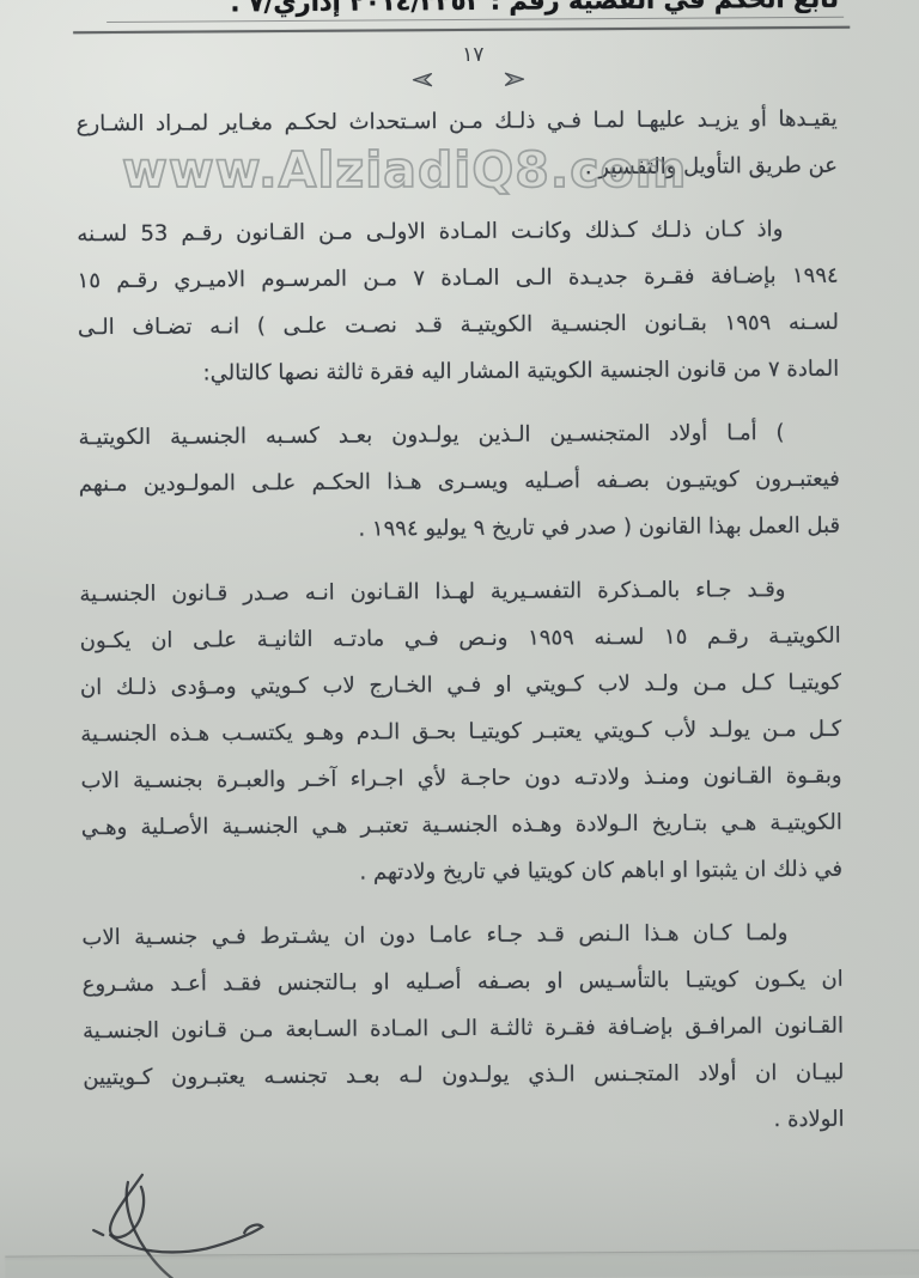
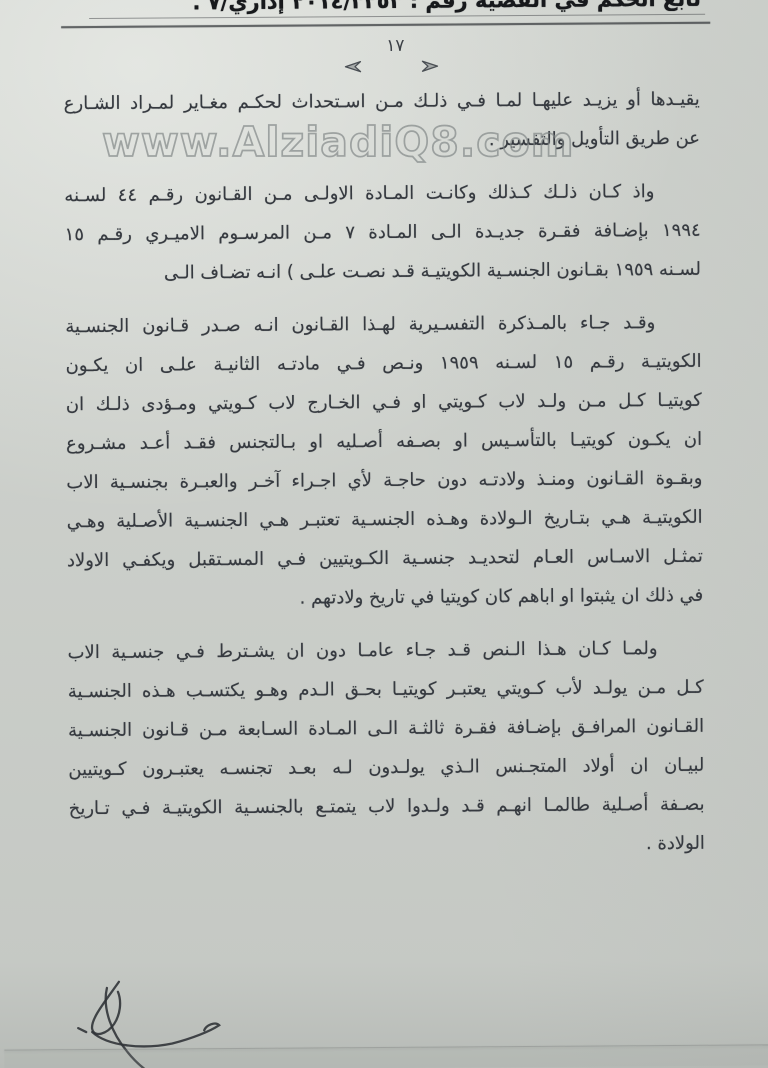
  ١٧
  يقيـدها أو يزيـد عليهـا لمـا فـي ذلـك مـن اسـتحداث لحكـم مغـاير لمـراد الشـارع
  عن طريق التأويل والتفسير .
- واذ كـان ذلـك كـذلك وكانـت المـادة الاولـى مـن القـانون رقـم 53 لسـنه
+ واذ كـان ذلـك كـذلك وكانـت المـادة الاولـى مـن القـانون رقـم ٤٤ لسـنه
  ١٩٩٤ بإضـافة فقـرة جديـدة الـى المـادة ٧ مـن المرسـوم الاميـري رقـم ١٥
  لسـنه ١٩٥٩ بقـانون الجنسـية الكويتيـة قـد نصـت علـى ) انـه تضـاف الـى
- المادة ٧ من قانون الجنسية الكويتية المشار اليه فقرة ثالثة نصها كالتالي:
- ) أمـا أولاد المتجنسـين الـذين يولـدون بعـد كسـبه الجنسـية الكويتيـة
- فيعتبـرون كويتيـون بصـفه أصـليه ويسـرى هـذا الحكـم علـى المولـودين مـنهم
- قبل العمل بهذا القانون ( صدر في تاريخ ٩ يوليو ١٩٩٤ .
  وقـد جـاء بالمـذكرة التفسـيرية لهـذا القـانون انـه صـدر قـانون الجنسـية
  الكويتيـة رقـم ١٥ لسـنه ١٩٥٩ ونـص فـي مادتـه الثانيـة علـى ان يكـون
  كويتيـا كـل مـن ولـد لاب كـويتي او فـي الخـارج لاب كـويتي ومـؤدى ذلـك ان
- كـل مـن يولـد لأب كـويتي يعتبـر كويتيـا بحـق الـدم وهـو يكتسـب هـذه الجنسـية
+ ان يكـون كويتيـا بالتأسـيس او بصـفه أصـليه او بـالتجنس فقـد أعـد مشـروع
  وبقـوة القـانون ومنـذ ولادتـه دون حاجـة لأي اجـراء آخـر والعبـرة بجنسـية الاب
  الكويتيـة هـي بتـاريخ الـولادة وهـذه الجنسـية تعتبـر هـي الجنسـية الأصـلية وهـي
+ تمثـل الاسـاس العـام لتحديـد جنسـية الكـويتيين فـي المسـتقبل ويكفـي الاولاد
  في ذلك ان يثبتوا او اباهم كان كويتيا في تاريخ ولادتهم .
  ولمـا كـان هـذا الـنص قـد جـاء عامـا دون ان يشـترط فـي جنسـية الاب
- ان يكـون كويتيـا بالتأسـيس او بصـفه أصـليه او بـالتجنس فقـد أعـد مشـروع
+ كـل مـن يولـد لأب كـويتي يعتبـر كويتيـا بحـق الـدم وهـو يكتسـب هـذه الجنسـية
  القـانون المرافـق بإضـافة فقـرة ثالثـة الـى المـادة السـابعة مـن قـانون الجنسـية
  لبيـان ان أولاد المتجـنس الـذي يولـدون لـه بعـد تجنسـه يعتبـرون كـويتيين
+ بصـفة أصـلية طالمـا انهـم قـد ولـدوا لاب يتمتـع بالجنسـية الكويتيـة فـي تـاريخ
  الولادة .
  www.AlziadiQ8.com
